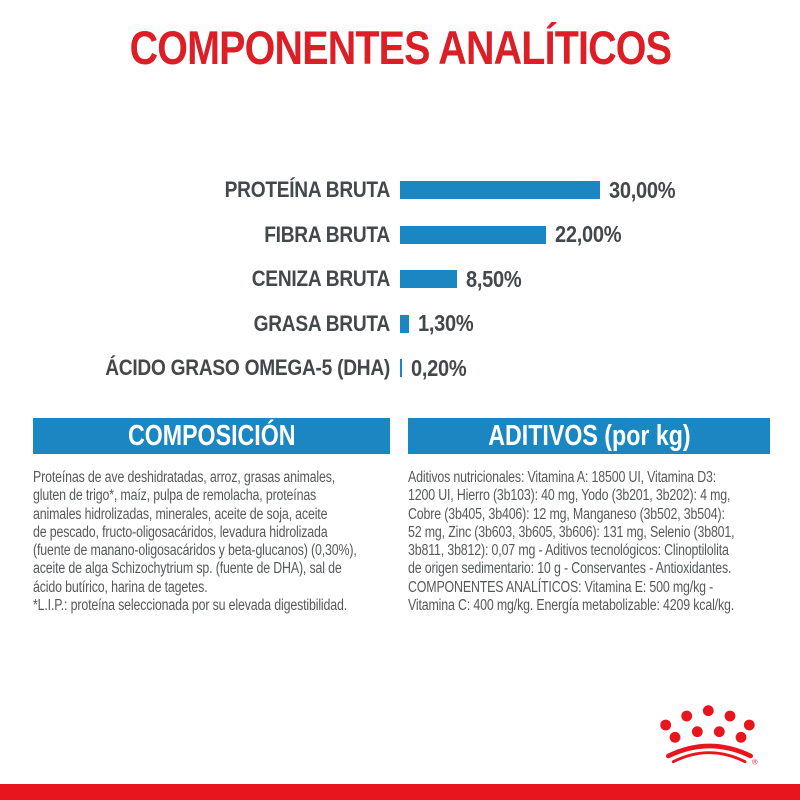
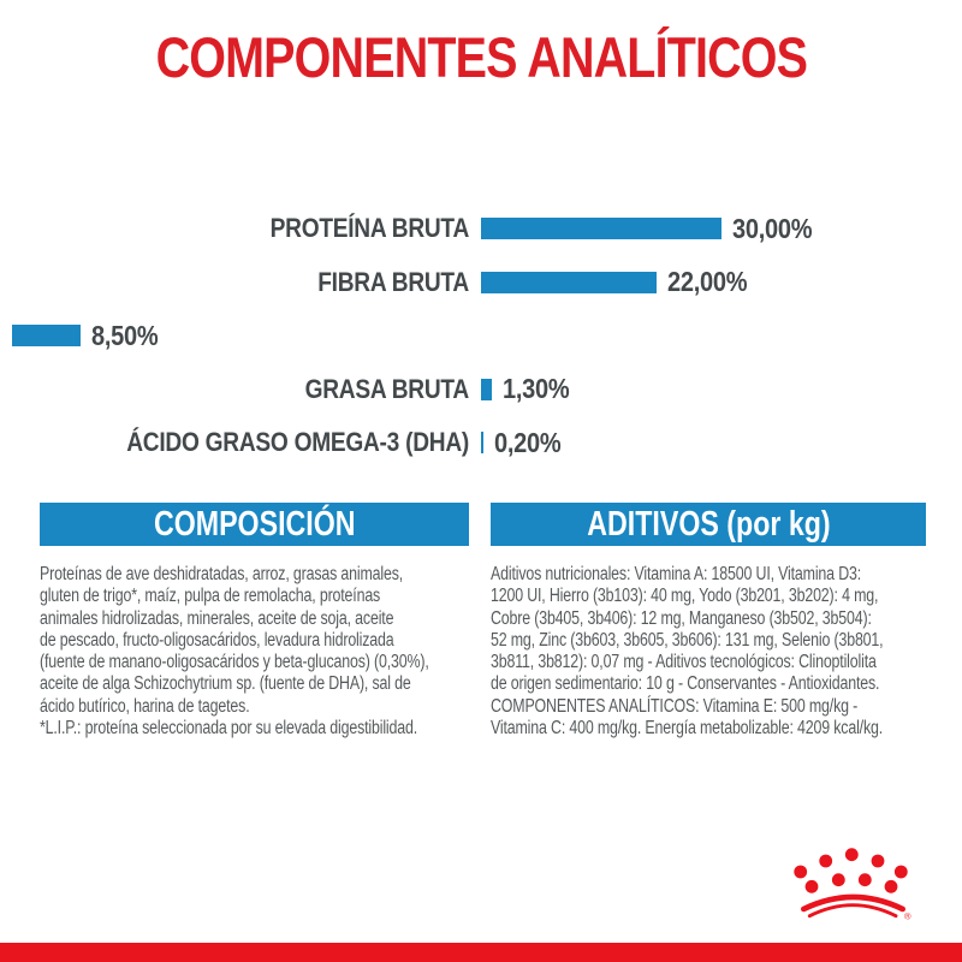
  COMPONENTES ANALÍTICOS
  PROTEÍNA BRUTA
  30,00%
  FIBRA BRUTA
  22,00%
- CENIZA BRUTA
  8,50%
  GRASA BRUTA
  1,30%
- ÁCIDO GRASO OMEGA-5 (DHA)
+ ÁCIDO GRASO OMEGA-3 (DHA)
  0,20%
  COMPOSICIÓN
  Proteínas de ave deshidratadas, arroz, grasas animales,
  gluten de trigo*, maíz, pulpa de remolacha, proteínas
  animales hidrolizadas, minerales, aceite de soja, aceite
  de pescado, fructo-oligosacáridos, levadura hidrolizada
  (fuente de manano-oligosacáridos y beta-glucanos) (0,30%),
  aceite de alga Schizochytrium sp. (fuente de DHA), sal de
  ácido butírico, harina de tagetes.
  *L.I.P.: proteína seleccionada por su elevada digestibilidad.
  ADITIVOS (por kg)
  Aditivos nutricionales: Vitamina A: 18500 UI, Vitamina D3:
  1200 UI, Hierro (3b103): 40 mg, Yodo (3b201, 3b202): 4 mg,
  Cobre (3b405, 3b406): 12 mg, Manganeso (3b502, 3b504):
  52 mg, Zinc (3b603, 3b605, 3b606): 131 mg, Selenio (3b801,
  3b811, 3b812): 0,07 mg - Aditivos tecnológicos: Clinoptilolita
  de origen sedimentario: 10 g - Conservantes - Antioxidantes.
  COMPONENTES ANALÍTICOS: Vitamina E: 500 mg/kg -
  Vitamina C: 400 mg/kg. Energía metabolizable: 4209 kcal/kg.
  ®
